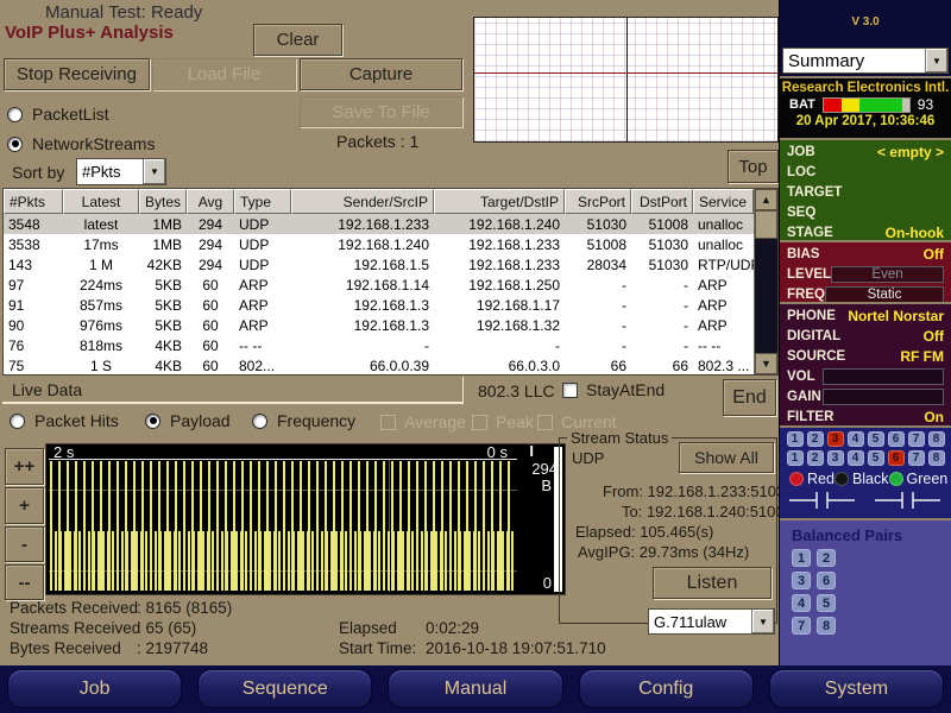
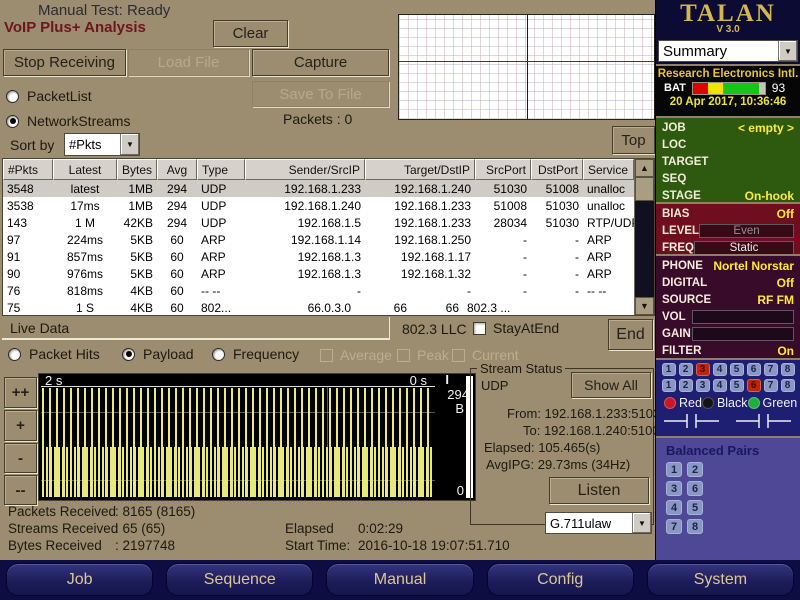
  Manual Test: Ready
  VoIP Plus+ Analysis
  Clear
  Stop Receiving
  Load File
  Capture
  Save To File
  PacketList
  NetworkStreams
- Packets : 1
+ Packets : 0
  Sort by
  #Pkts
  ▼
  Top
  #Pkts
  Latest
  Bytes
  Avg
  Type
  Sender/SrcIP
  Target/DstIP
  SrcPort
  DstPort
  Service
  3548
  latest
  1MB
  294
  UDP
  192.168.1.233
  192.168.1.240
  51030
  51008
  unalloc
  3538
  17ms
  1MB
  294
  UDP
  192.168.1.240
  192.168.1.233
  51008
  51030
  unalloc
  143
  1 M
  42KB
  294
  UDP
  192.168.1.5
  192.168.1.233
  28034
  51030
  RTP/UD
  97
  224ms
  5KB
  60
  ARP
  192.168.1.14
  192.168.1.250
  -
  -
  ARP
  91
  857ms
  5KB
  60
  ARP
  192.168.1.3
  192.168.1.17
  -
  -
  ARP
  90
  976ms
  5KB
  60
  ARP
  192.168.1.3
  192.168.1.32
  -
  -
  ARP
  76
  818ms
  4KB
  60
  -- --
  -
  -
  -
  -
  -- --
  75
  1 S
  4KB
  60
  802...
- 66.0.0.39
  66.0.3.0
  66
  66
  802.3 ...
  ▲
  ▼
  Live Data
  802.3 LLC
  StayAtEnd
  End
  Packet Hits
  Payload
  Frequency
  Average
  Peak
  Current
  ++
  +
  -
  --
  2 s
  0 s
  I
  B
  0
  Stream Status
  UDP
  Show All
  From: 192.168.1.233:510
  To: 192.168.1.240:510
  Elapsed: 105.465(s)
  AvgIPG: 29.73ms (34Hz)
  Listen
  G.711ulaw
  ▼
  Packets Received
  : 8165 (8165)
  Streams Received
  : 65 (65)
  Bytes Received
  : 2197748
  Elapsed
  0:02:29
  Start Time:
  2016-10-18 19:07:51.710
+ TALAN
  V 3.0
  Summary
  ▼
  Research Electronics Intl.
  BAT
  93
  20 Apr 2017, 10:36:46
  JOB
  < empty >
  LOC
  TARGET
  SEQ
  STAGE
  On-hook
  BIAS
  Off
  LEVEL
  Even
  FREQ
  Static
  PHONE
  Nortel Norstar
  DIGITAL
  Off
  SOURCE
  RF FM
  VOL
  GAIN
  FILTER
  On
  1
  2
  3
  4
  5
  6
  7
  8
  1
  2
  3
  4
  5
  6
  7
  8
  Red
  Black
  Green
  Balanced Pairs
  1
  2
  3
  6
  4
  5
  7
  8
  Job
  Sequence
  Manual
  Config
  System
